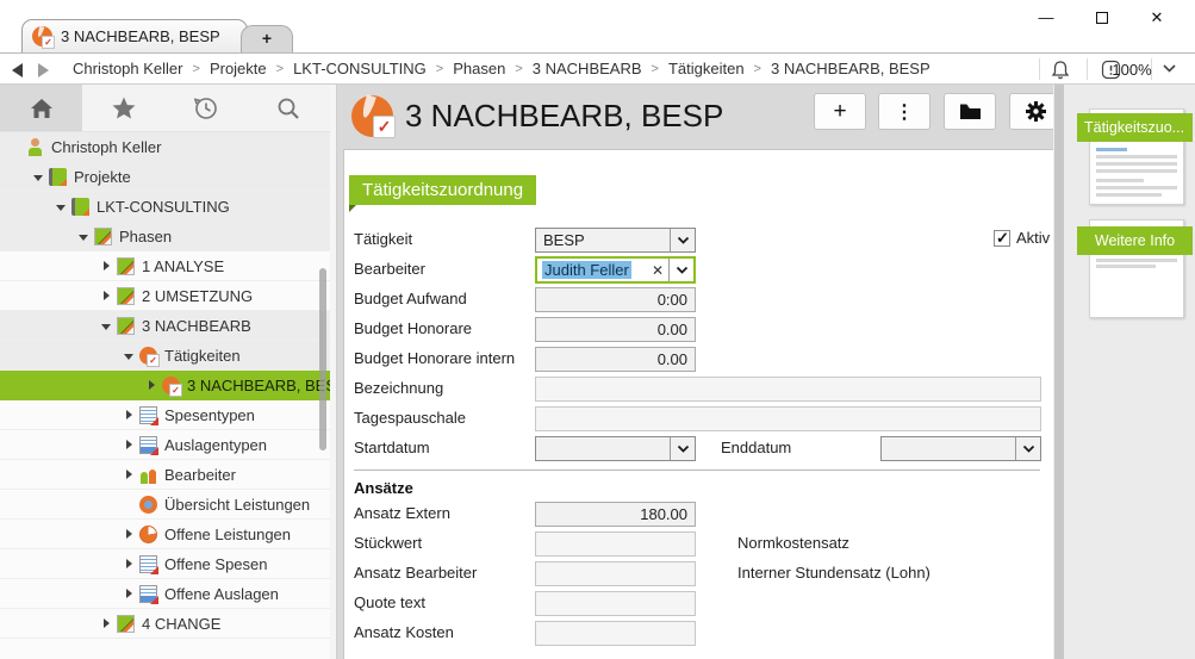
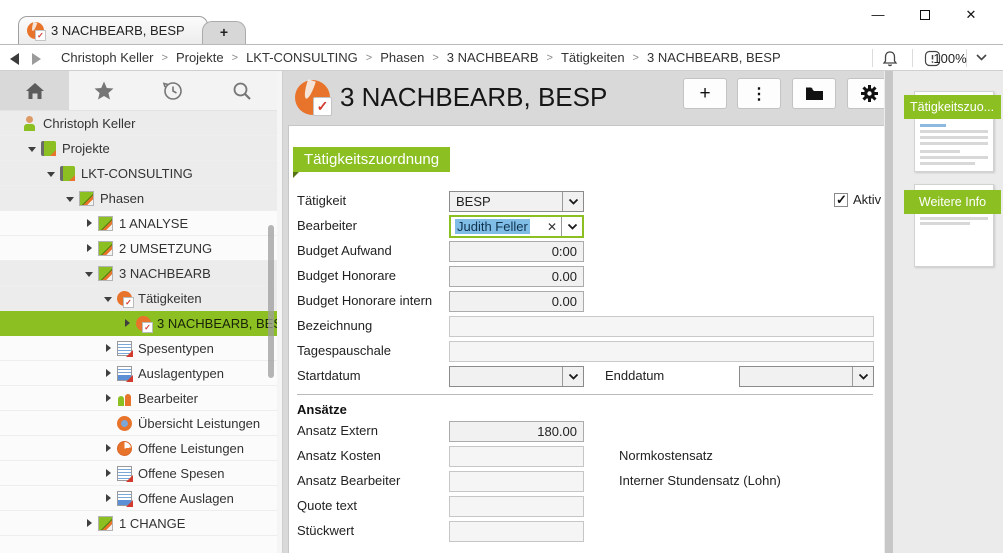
  3 NACHBEARB, BESP
  +
  —
  ✕
  Christoph Keller
  >
  Projekte
  >
  LKT-CONSULTING
  >
  Phasen
  >
  3 NACHBEARB
  >
  Tätigkeiten
  >
  3 NACHBEARB, BESP
  100%
  Christoph Keller
  Projekte
  LKT-CONSULTING
  Phasen
  1 ANALYSE
  2 UMSETZUNG
  3 NACHBEARB
  Tätigkeiten
  3 NACHBEARB, BE
  Spesentypen
  Auslagentypen
  Bearbeiter
  Übersicht Leistungen
  Offene Leistungen
  Offene Spesen
  Offene Auslagen
- 4 CHANGE
+ 1 CHANGE
  3 NACHBEARB, BESP
  +
  ⋮
  Tätigkeitszuordnung
  Tätigkeit
  BESP
  Aktiv
  Bearbeiter
  Judith Feller
  ✕
  Budget Aufwand
  0:00
  Budget Honorare
  0.00
  Budget Honorare intern
  0.00
  Bezeichnung
  Tagespauschale
  Startdatum
  Enddatum
  Ansätze
  Ansatz Extern
  180.00
- Stückwert
+ Ansatz Kosten
  Normkostensatz
  Ansatz Bearbeiter
  Interner Stundensatz (Lohn)
  Quote text
- Ansatz Kosten
+ Stückwert
  Tätigkeitszuo...
  Weitere Info
